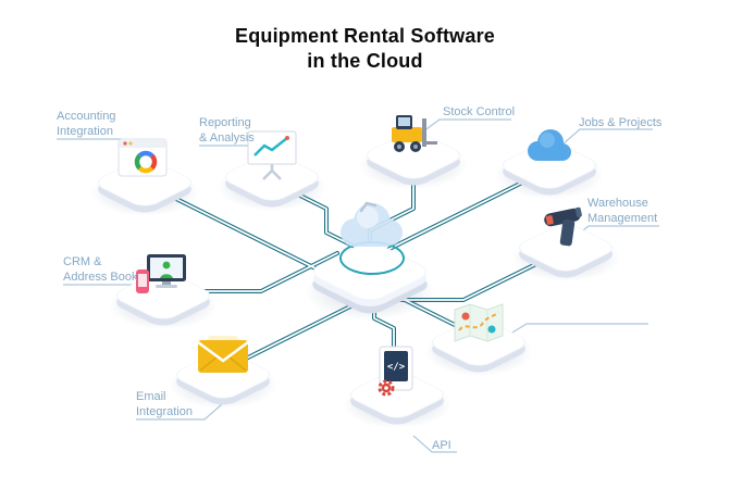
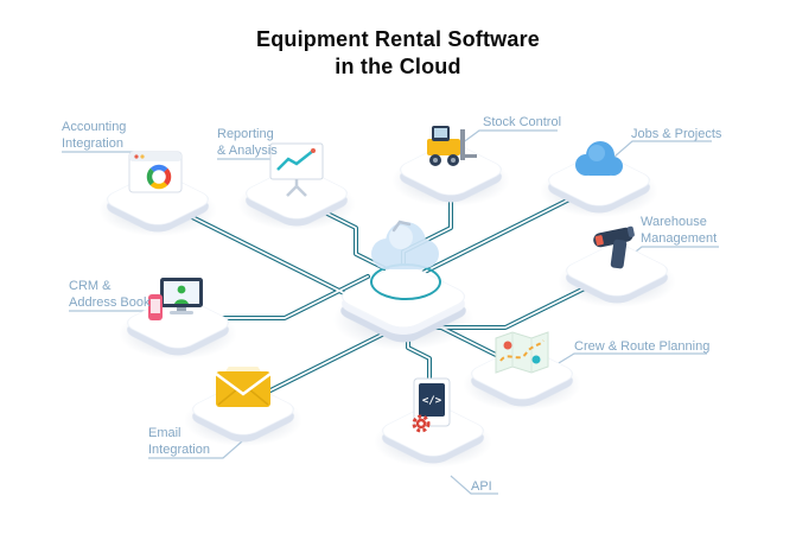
  Equipment Rental Software
  in the Cloud
  </>
  Accounting
  Integration
  Reporting
  & Analysis
  Stock Control
  Jobs & Projects
  Warehouse
  Management
+ Crew & Route Planning
  API
  Email
  Integration
  CRM &
  Address Book
